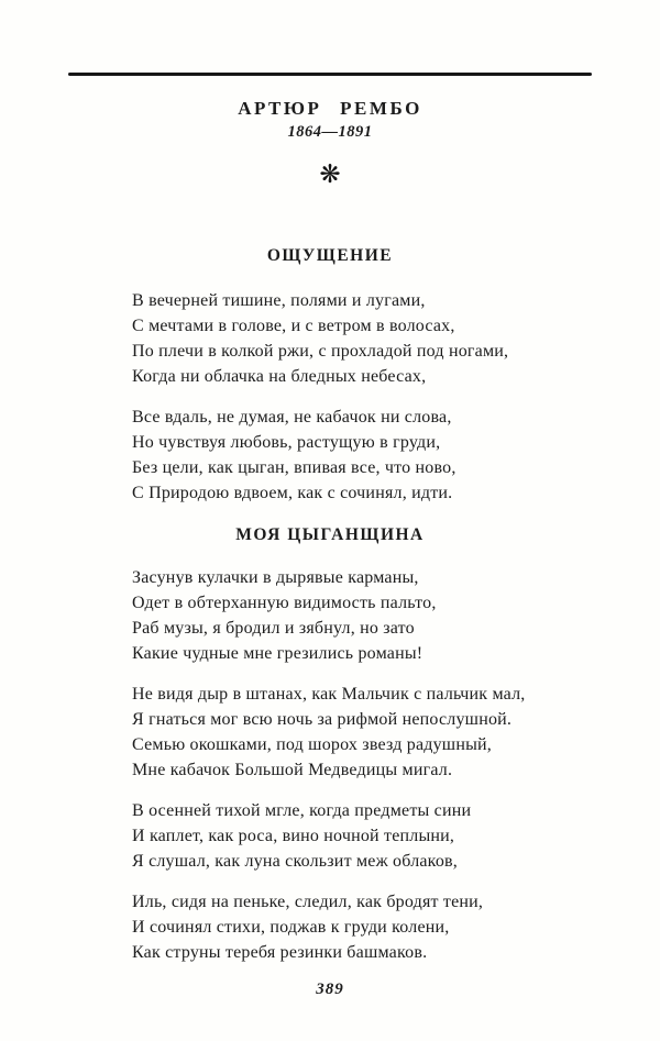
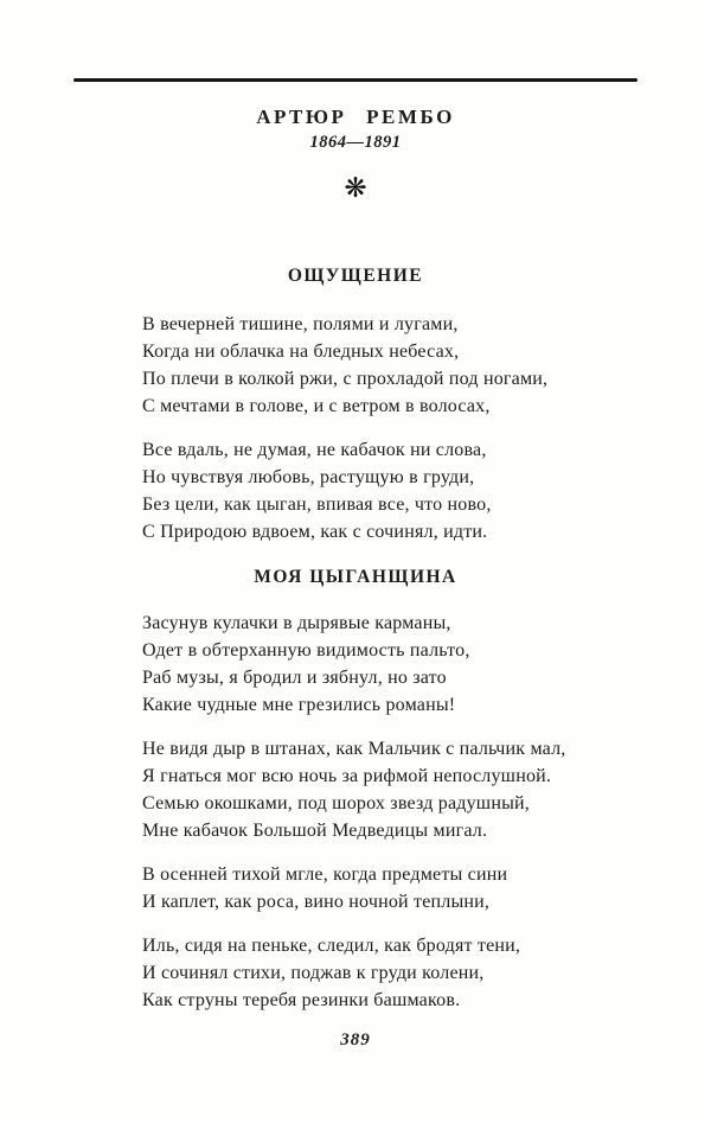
  АРТЮР РЕМБО
  1864—1891
  ❋
  ОЩУЩЕНИЕ
  В вечерней тишине, полями и лугами,
- С мечтами в голове, и с ветром в волосах,
+ Когда ни облачка на бледных небесах,
  По плечи в колкой ржи, с прохладой под ногами,
- Когда ни облачка на бледных небесах,
+ С мечтами в голове, и с ветром в волосах,
  Все вдаль, не думая, не кабачок ни слова,
  Но чувствуя любовь, растущую в груди,
  Без цели, как цыган, впивая все, что ново,
  С Природою вдвоем, как с сочинял, идти.
  МОЯ ЦЫГАНЩИНА
  Засунув кулачки в дырявые карманы,
  Одет в обтерханную видимость пальто,
  Раб музы, я бродил и зябнул, но зато
  Какие чудные мне грезились романы!
  Не видя дыр в штанах, как Мальчик с пальчик мал,
  Я гнаться мог всю ночь за рифмой непослушной.
  Семью окошками, под шорох звезд радушный,
  Мне кабачок Большой Медведицы мигал.
  В осенней тихой мгле, когда предметы сини
  И каплет, как роса, вино ночной теплыни,
- Я слушал, как луна скользит меж облаков,
  Иль, сидя на пеньке, следил, как бродят тени,
  И сочинял стихи, поджав к груди колени,
  Как струны теребя резинки башмаков.
  389
